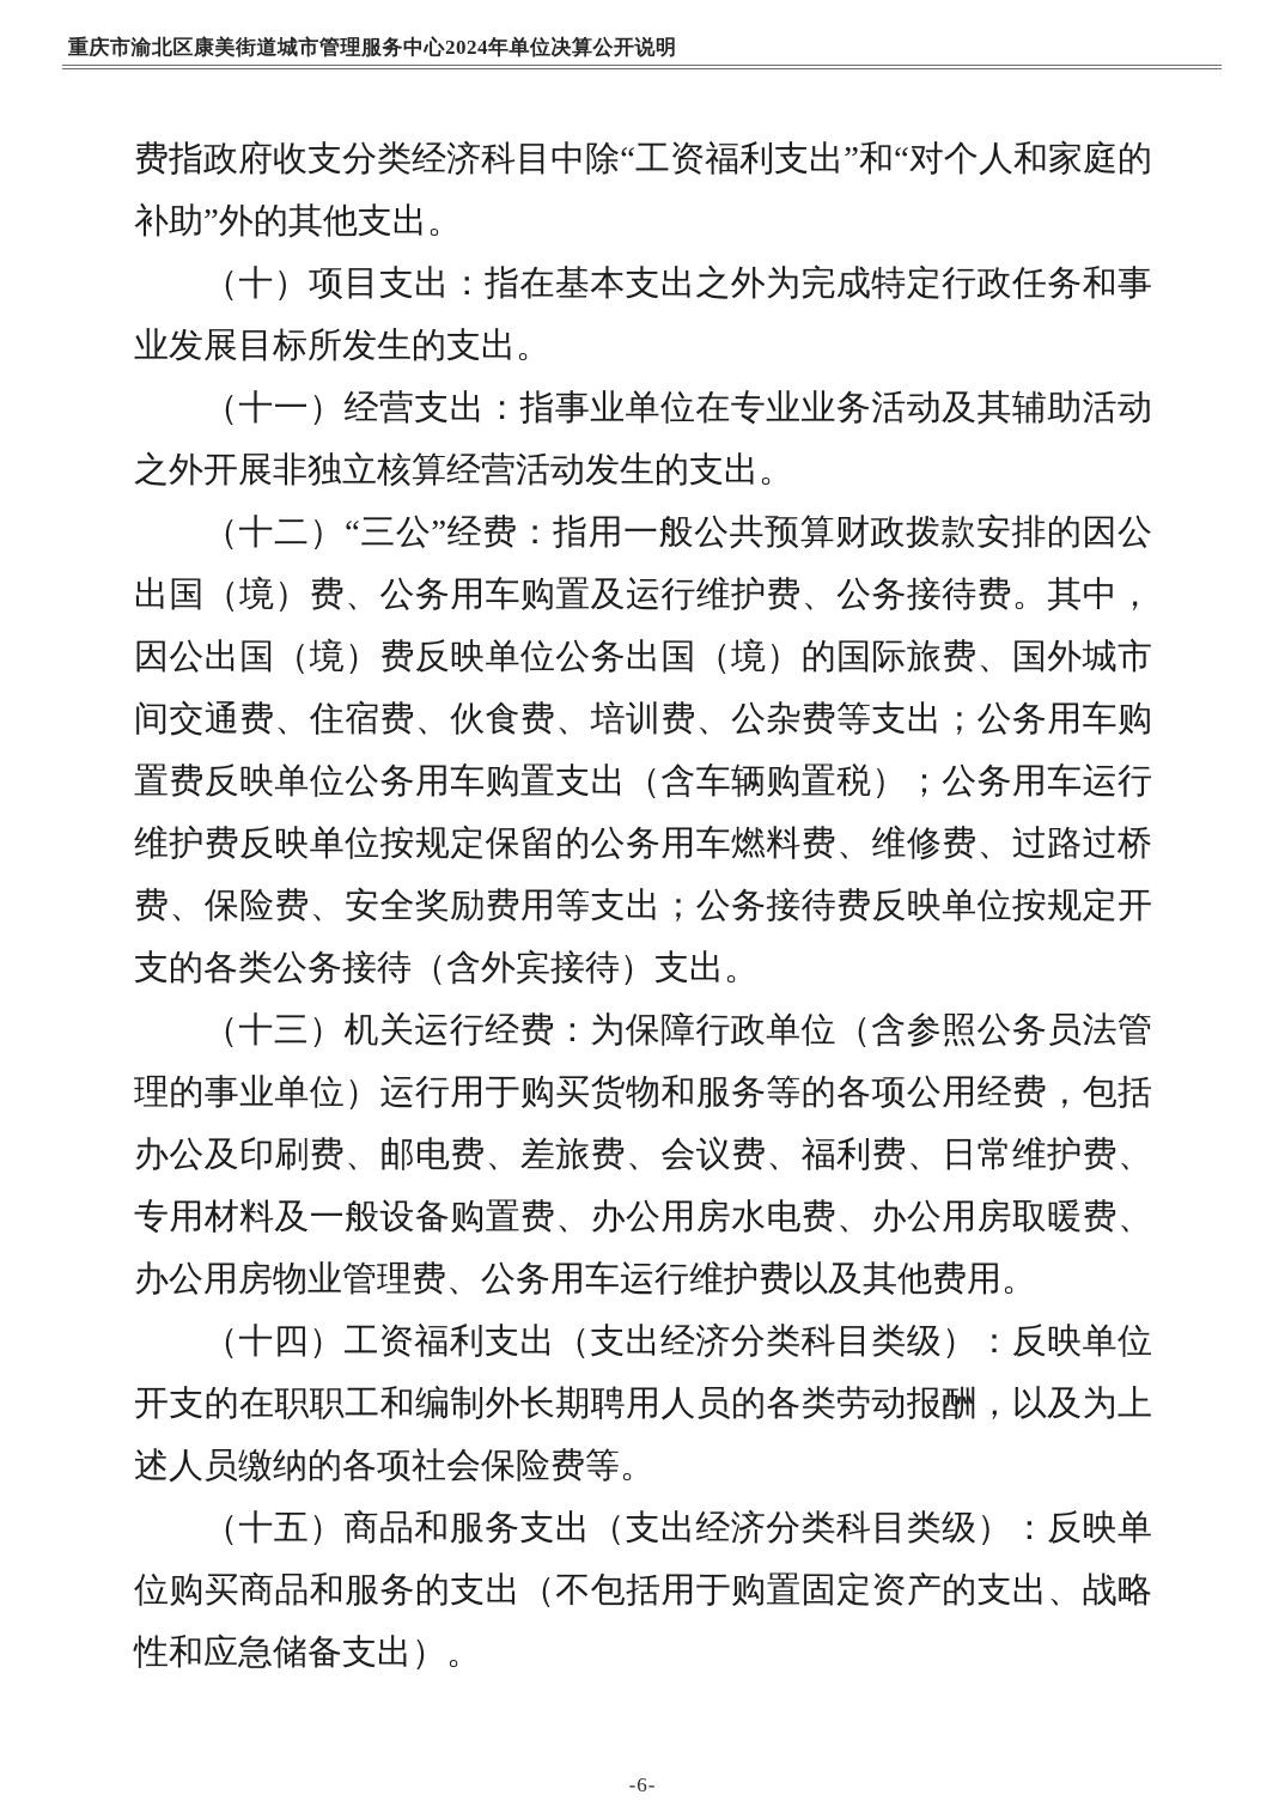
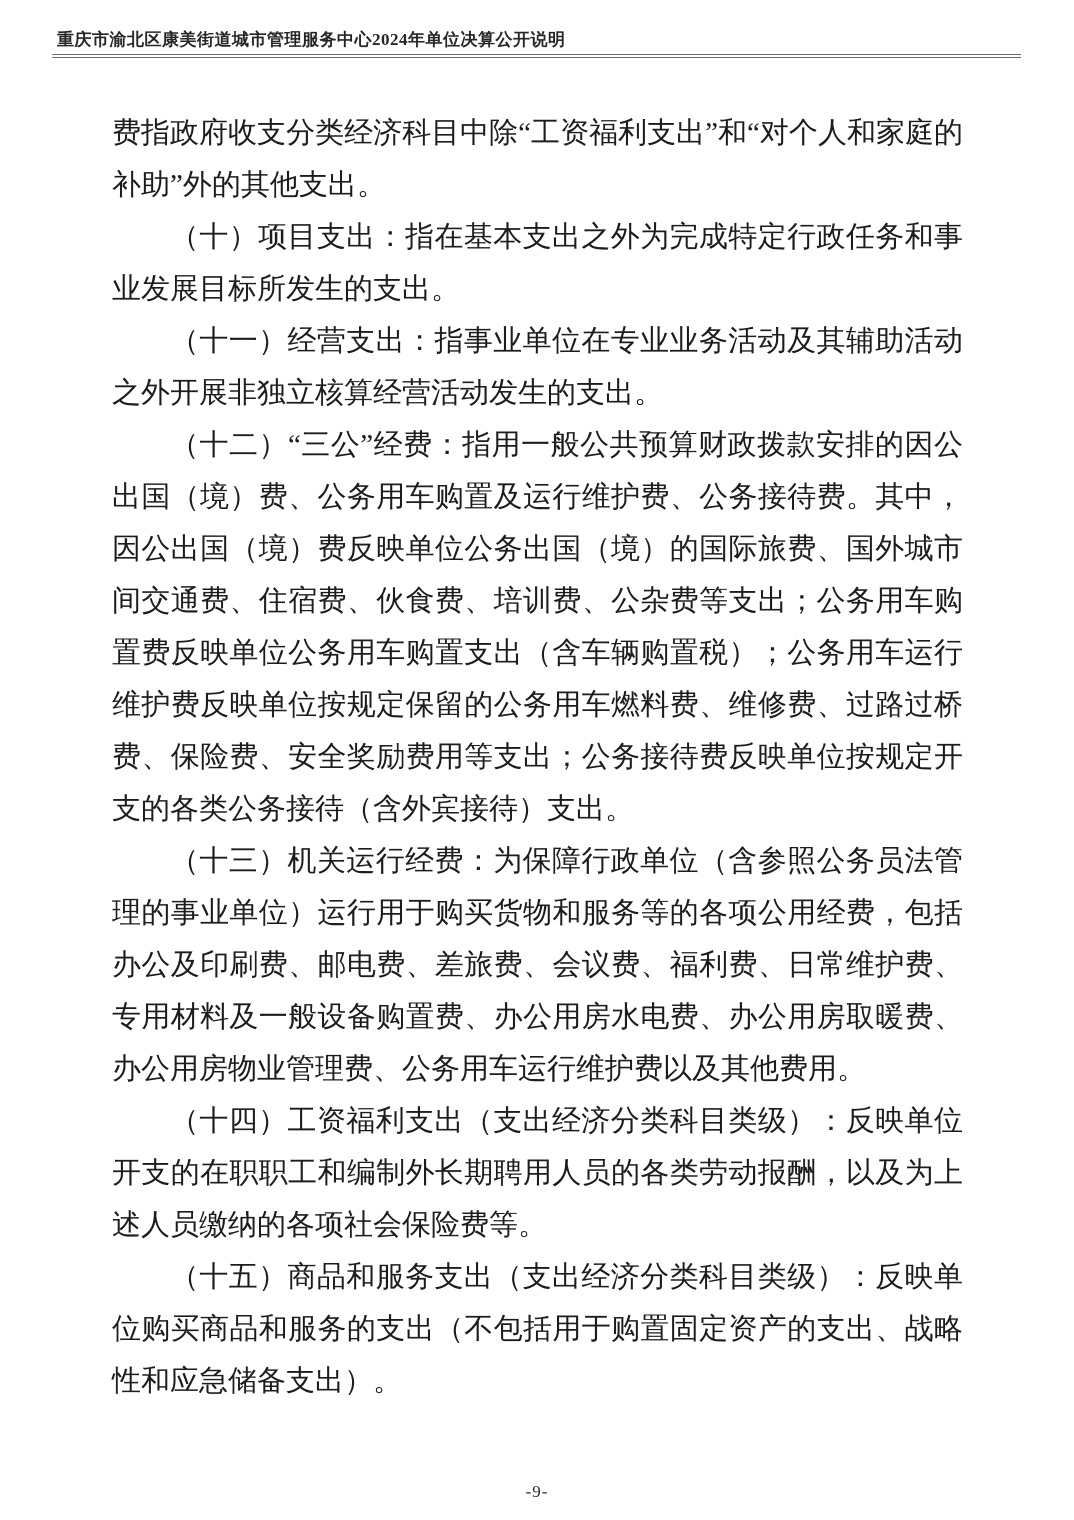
  重庆市渝北区康美街道城市管理服务中心2024年单位决算公开说明
  费指政府收支分类经济科目中除“工资福利支出”和“对个人和家庭的补助”外的其他支出。
  （十）项目支出：指在基本支出之外为完成特定行政任务和事业发展目标所发生的支出。
  （十一）经营支出：指事业单位在专业业务活动及其辅助活动之外开展非独立核算经营活动发生的支出。
  （十二）“三公”经费：指用一般公共预算财政拨款安排的因公出国（境）费、公务用车购置及运行维护费、公务接待费。其中，因公出国（境）费反映单位公务出国（境）的国际旅费、国外城市间交通费、住宿费、伙食费、培训费、公杂费等支出；公务用车购置费反映单位公务用车购置支出（含车辆购置税）；公务用车运行维护费反映单位按规定保留的公务用车燃料费、维修费、过路过桥费、保险费、安全奖励费用等支出；公务接待费反映单位按规定开支的各类公务接待（含外宾接待）支出。
  （十三）机关运行经费：为保障行政单位（含参照公务员法管理的事业单位）运行用于购买货物和服务等的各项公用经费，包括办公及印刷费、邮电费、差旅费、会议费、福利费、日常维护费、专用材料及一般设备购置费、办公用房水电费、办公用房取暖费、办公用房物业管理费、公务用车运行维护费以及其他费用。
  （十四）工资福利支出（支出经济分类科目类级）：反映单位开支的在职职工和编制外长期聘用人员的各类劳动报酬，以及为上述人员缴纳的各项社会保险费等。
  （十五）商品和服务支出（支出经济分类科目类级）：反映单位购买商品和服务的支出（不包括用于购置固定资产的支出、战略性和应急储备支出）。
- -6-
+ -9-
